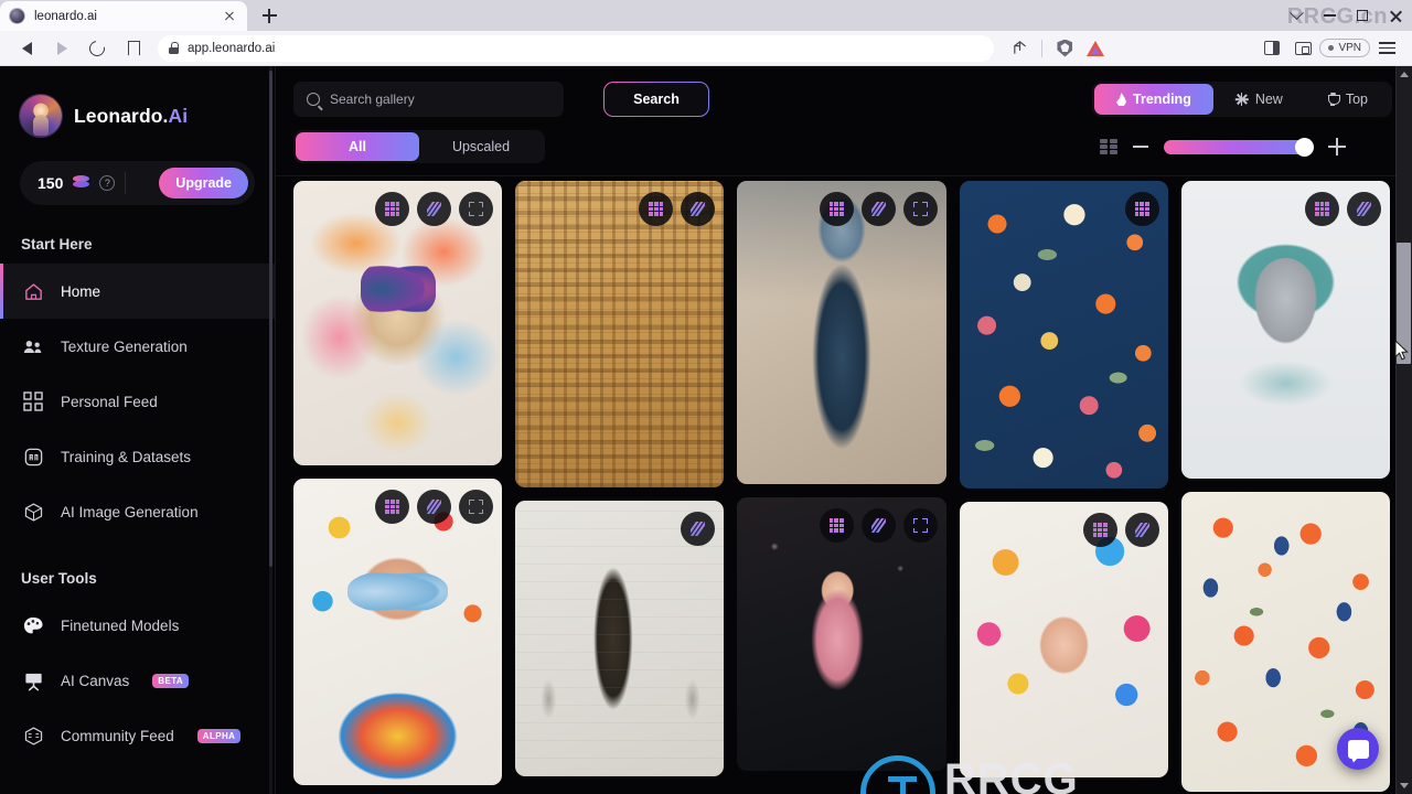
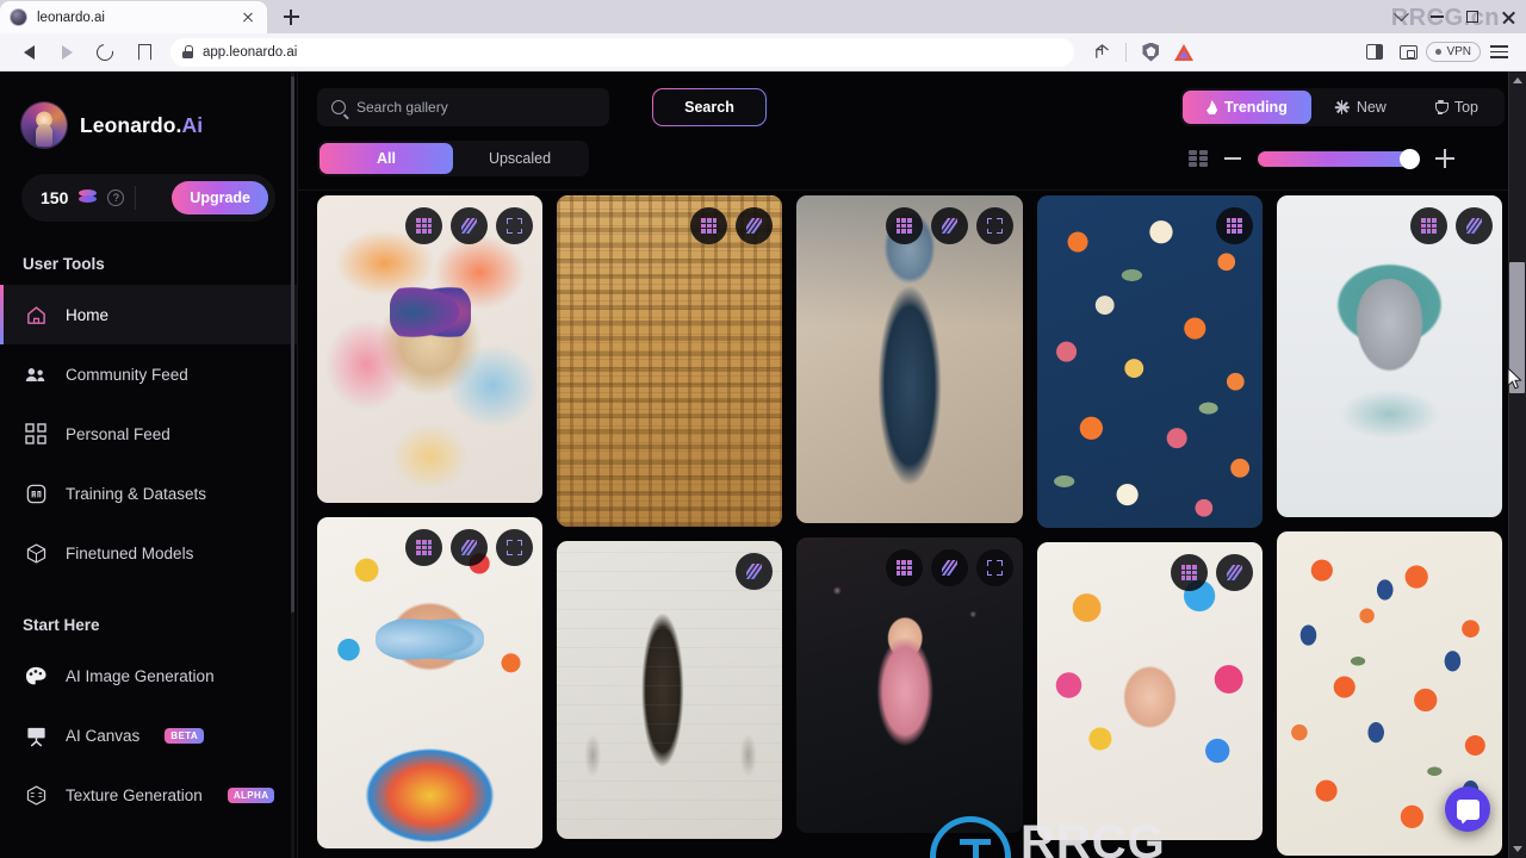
  leonardo.ai
  RRCG.cn
  app.leonardo.ai
  VPN
  Leonardo.Ai
  150
  ?
  Upgrade
- Start Here
+ User Tools
  Home
- Texture Generation
+ Community Feed
  Personal Feed
  Training & Datasets
- AI Image Generation
+ Finetuned Models
- User Tools
+ Start Here
- Finetuned Models
+ AI Image Generation
  AI Canvas
  BETA
- Community Feed
+ Texture Generation
  ALPHA
  Search gallery
  Search
  Trending
  New
  Top
  All
  Upscaled
  RRCG
